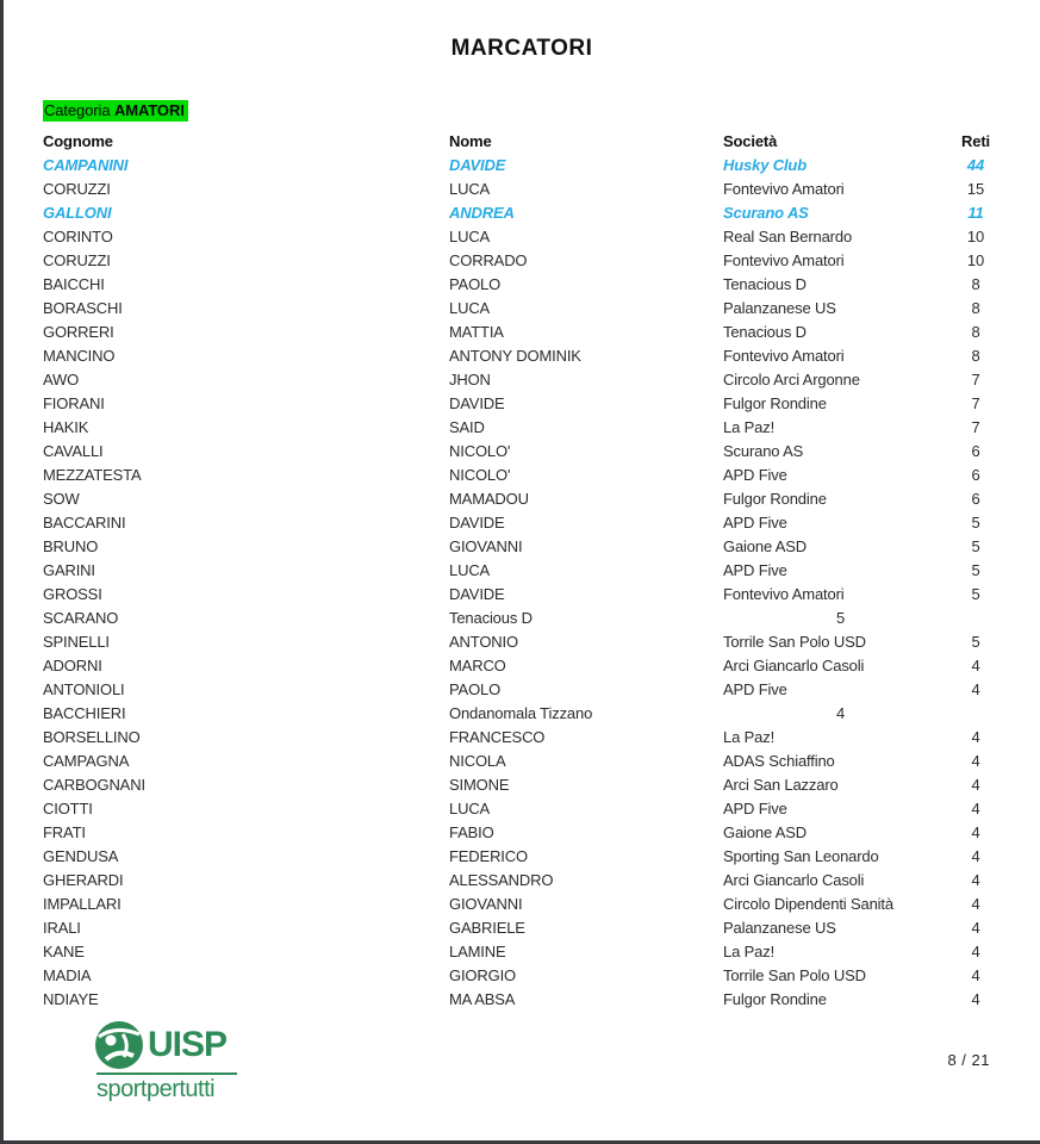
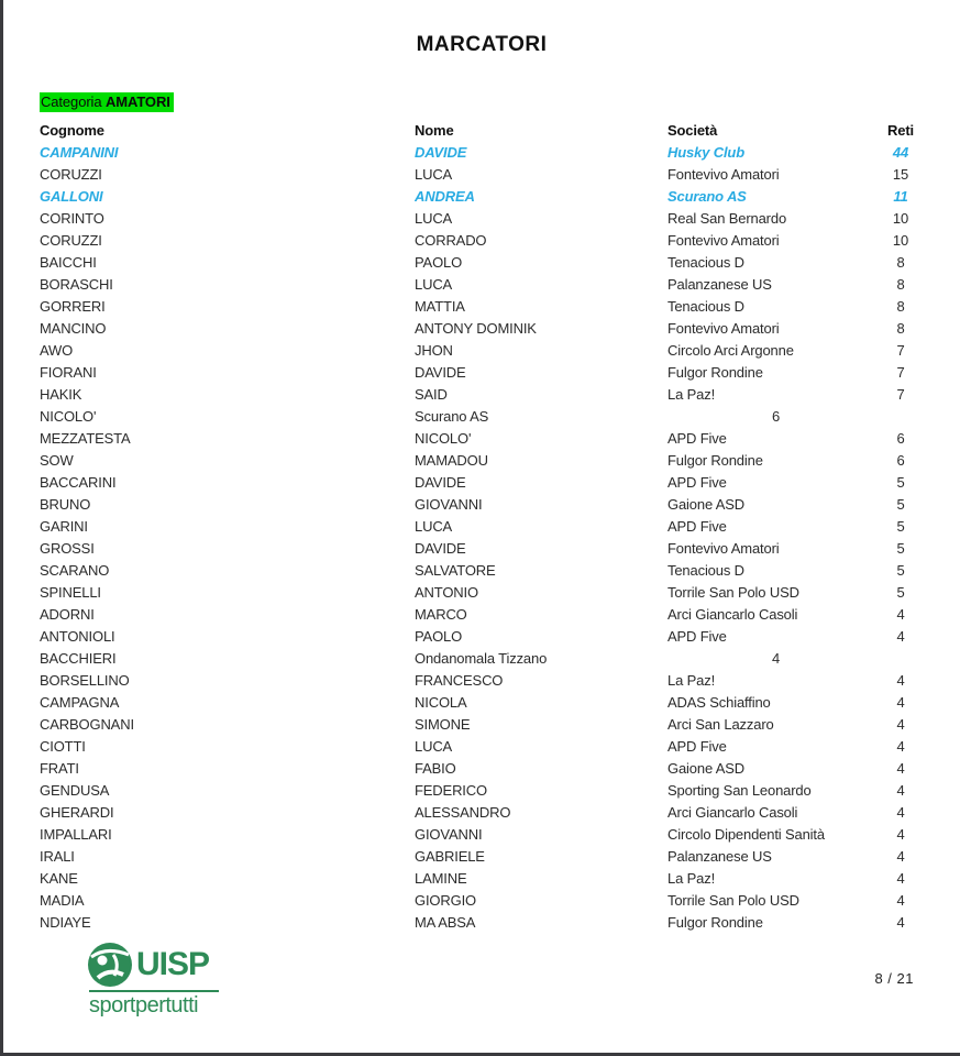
  MARCATORI
  Categoria AMATORI
  Cognome
  Nome
  Società
  Reti
  CAMPANINI
  DAVIDE
  Husky Club
  44
  CORUZZI
  LUCA
  Fontevivo Amatori
  15
  GALLONI
  ANDREA
  Scurano AS
  11
  CORINTO
  LUCA
  Real San Bernardo
  10
  CORUZZI
  CORRADO
  Fontevivo Amatori
  10
  BAICCHI
  PAOLO
  Tenacious D
  8
  BORASCHI
  LUCA
  Palanzanese US
  8
  GORRERI
  MATTIA
  Tenacious D
  8
  MANCINO
  ANTONY DOMINIK
  Fontevivo Amatori
  8
  AWO
  JHON
  Circolo Arci Argonne
  7
  FIORANI
  DAVIDE
  Fulgor Rondine
  7
  HAKIK
  SAID
  La Paz!
  7
- CAVALLI
  NICOLO'
  Scurano AS
  6
  MEZZATESTA
  NICOLO'
  APD Five
  6
  SOW
  MAMADOU
  Fulgor Rondine
  6
  BACCARINI
  DAVIDE
  APD Five
  5
  BRUNO
  GIOVANNI
  Gaione ASD
  5
  GARINI
  LUCA
  APD Five
  5
  GROSSI
  DAVIDE
  Fontevivo Amatori
  5
  SCARANO
+ SALVATORE
  Tenacious D
  5
  SPINELLI
  ANTONIO
  Torrile San Polo USD
  5
  ADORNI
  MARCO
  Arci Giancarlo Casoli
  4
  ANTONIOLI
  PAOLO
  APD Five
  4
  BACCHIERI
  Ondanomala Tizzano
  4
  BORSELLINO
  FRANCESCO
  La Paz!
  4
  CAMPAGNA
  NICOLA
  ADAS Schiaffino
  4
  CARBOGNANI
  SIMONE
  Arci San Lazzaro
  4
  CIOTTI
  LUCA
  APD Five
  4
  FRATI
  FABIO
  Gaione ASD
  4
  GENDUSA
  FEDERICO
  Sporting San Leonardo
  4
  GHERARDI
  ALESSANDRO
  Arci Giancarlo Casoli
  4
  IMPALLARI
  GIOVANNI
  Circolo Dipendenti Sanità
  4
  IRALI
  GABRIELE
  Palanzanese US
  4
  KANE
  LAMINE
  La Paz!
  4
  MADIA
  GIORGIO
  Torrile San Polo USD
  4
  NDIAYE
  MA ABSA
  Fulgor Rondine
  4
  UISP
  sportpertutti
  8 / 21
